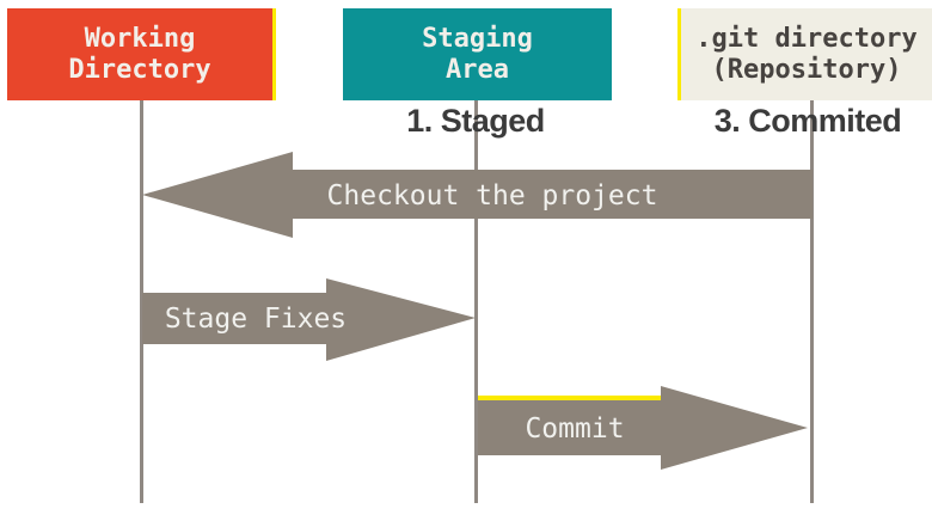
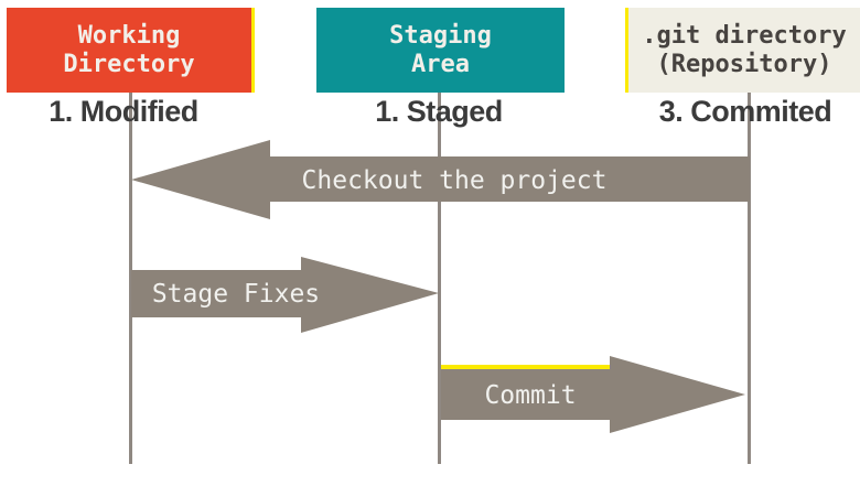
  Working
  Directory
  Staging
  Area
  .git directory
  (Repository)
+ 1. Modified
  1. Staged
  3. Commited
  Checkout the project
  Stage Fixes
  Commit
